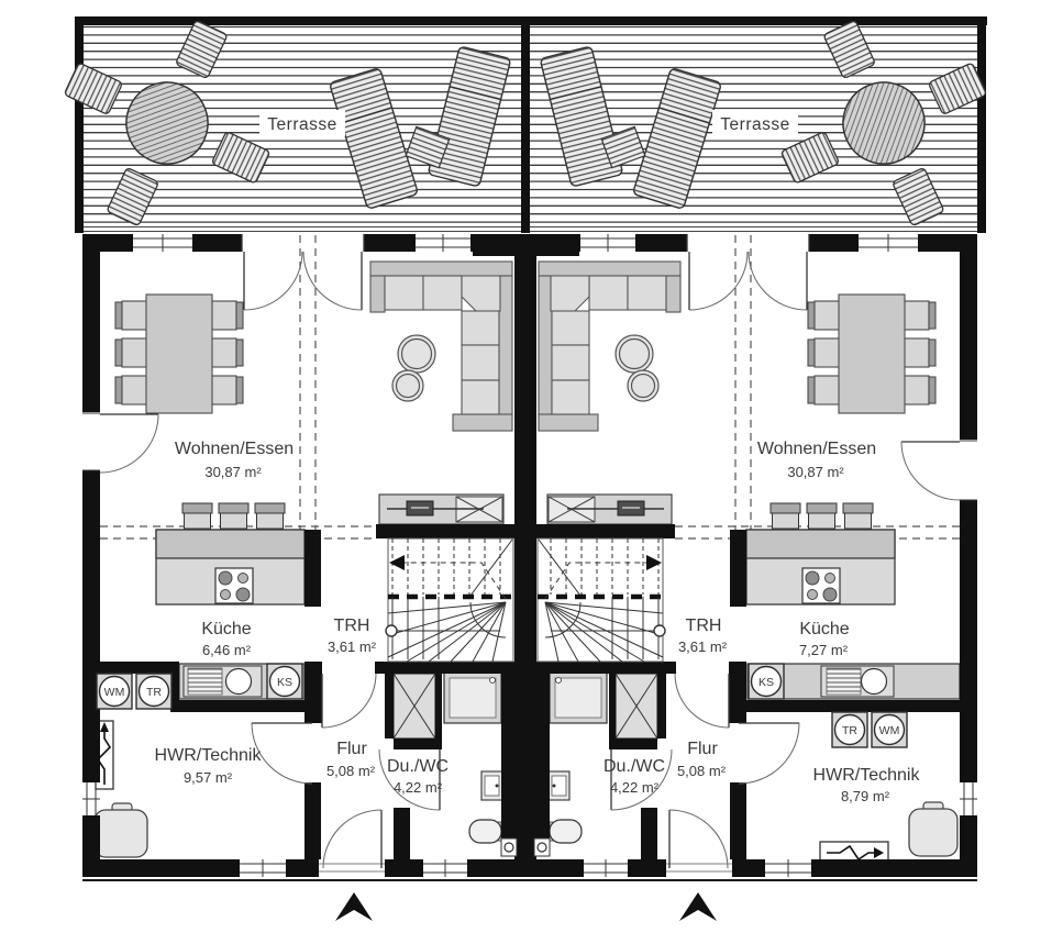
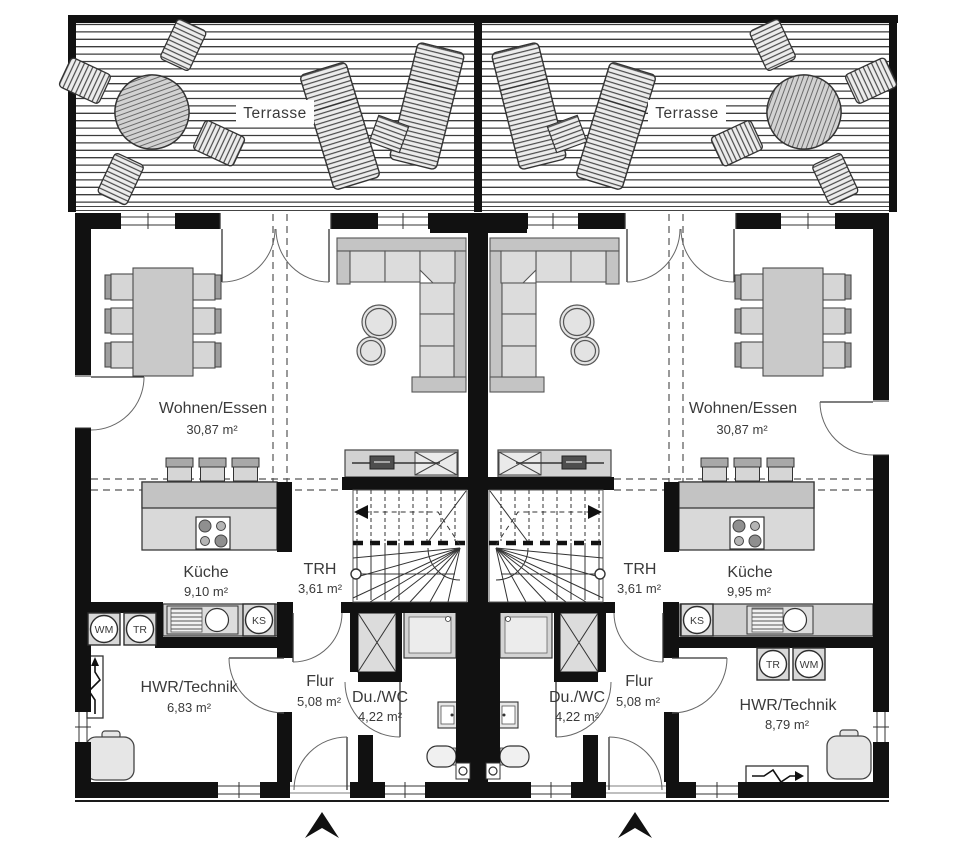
  Terrasse
  Terrasse
  WM
  TR
  KS
  KS
  TR
  WM
  Wohnen/Essen
  30,87 m²
  Küche
- 6,46 m²
+ 9,10 m²
  TRH
  3,61 m²
  Flur
  5,08 m²
  Du./WC
  4,22 m²
  HWR/Technik
- 9,57 m²
+ 6,83 m²
  Wohnen/Essen
  30,87 m²
  Küche
- 7,27 m²
+ 9,95 m²
  TRH
  3,61 m²
  Flur
  5,08 m²
  Du./WC
  4,22 m²
  HWR/Technik
  8,79 m²
